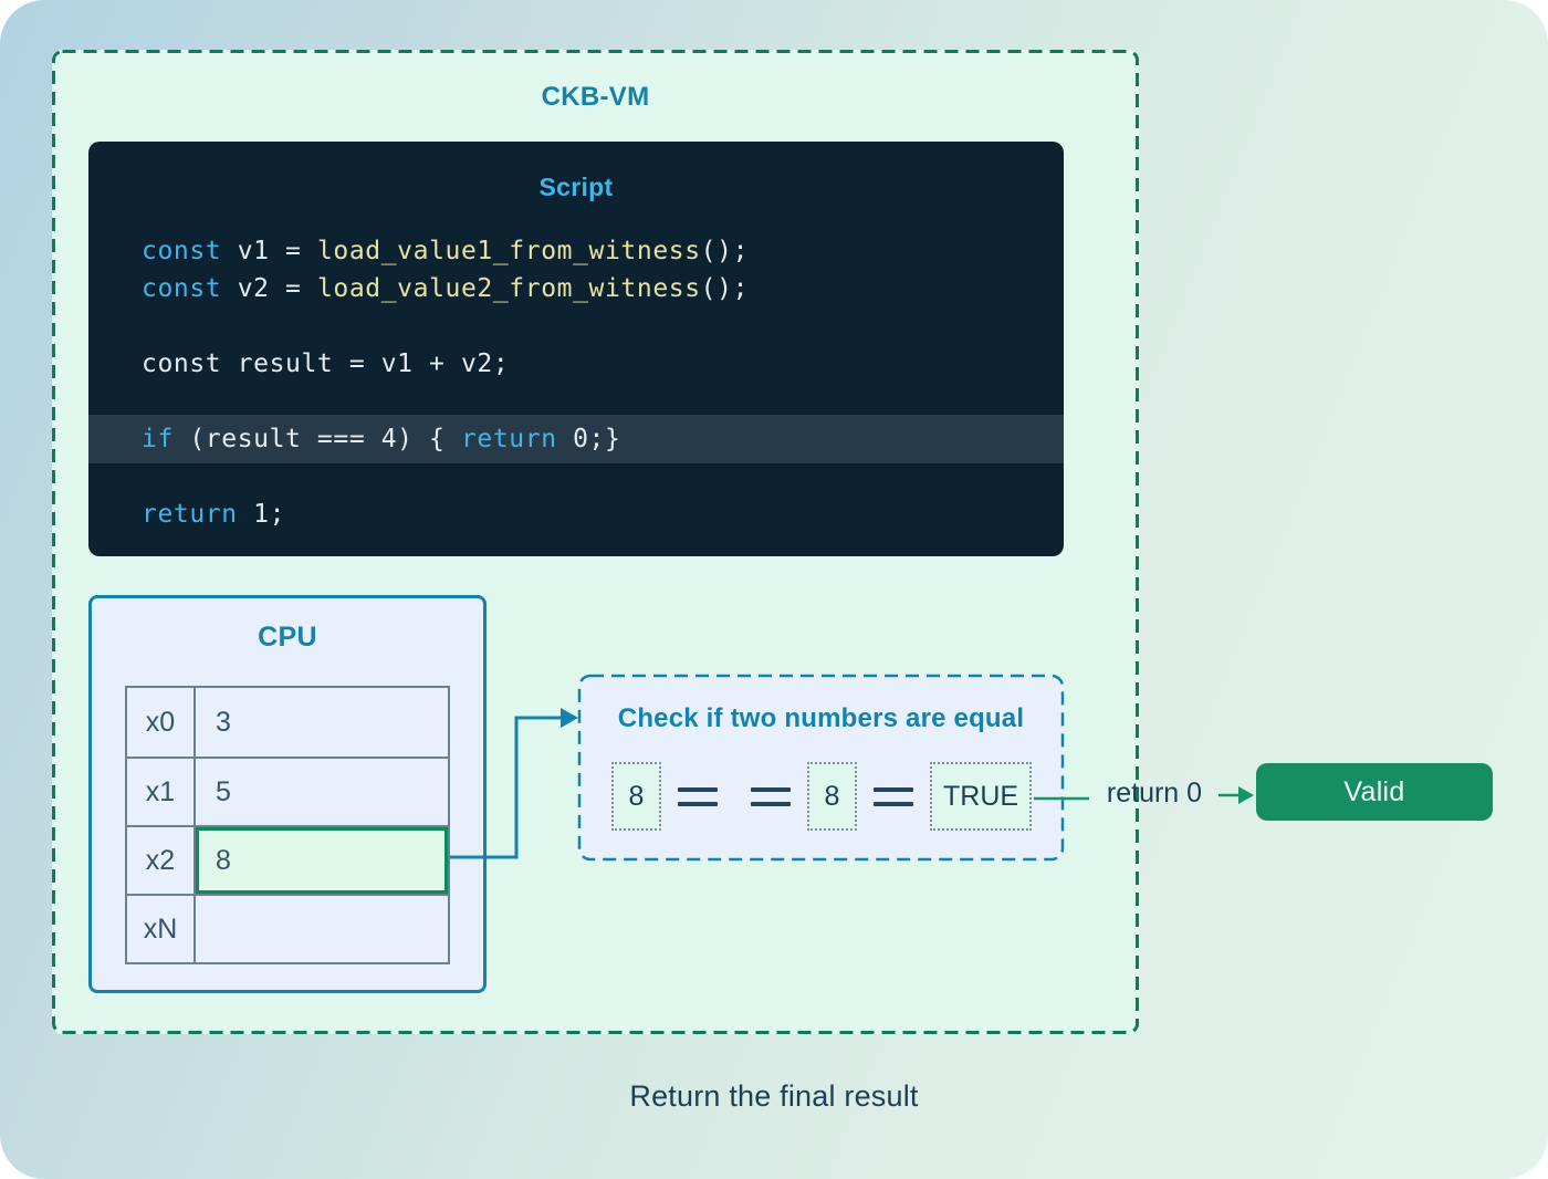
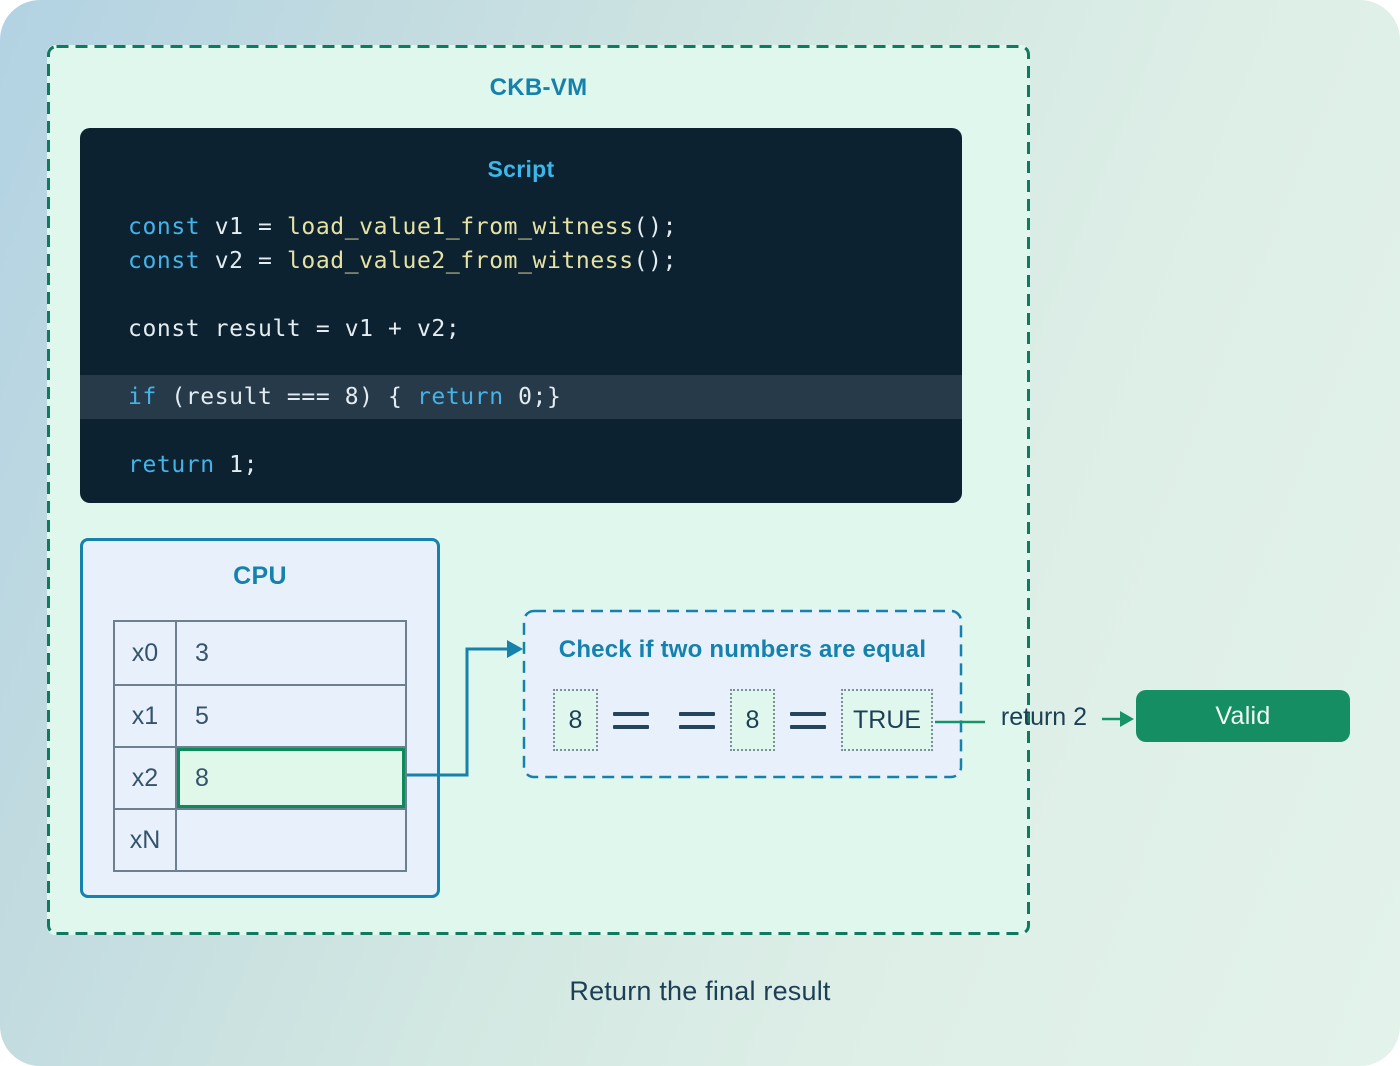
  CKB-VM
  Script
  const v1 = load_value1_from_witness();
  const v2 = load_value2_from_witness();
  const result = v1 + v2;
- if (result === 4) { return 0;}
+ if (result === 8) { return 0;}
  return 1;
  CPU
  x0
  3
  x1
  5
  x2
  8
  xN
  Check if two numbers are equal
  8
  8
  TRUE
- return 0
+ return 2
  Valid
  Return the final result
